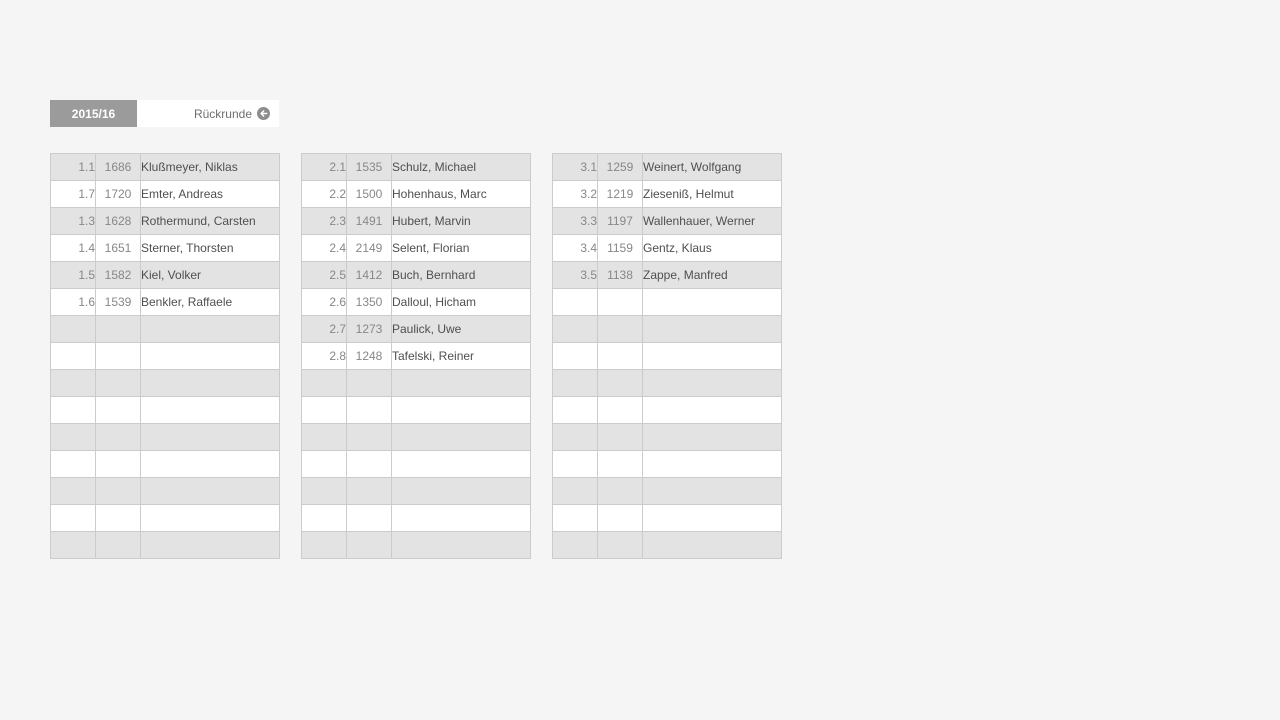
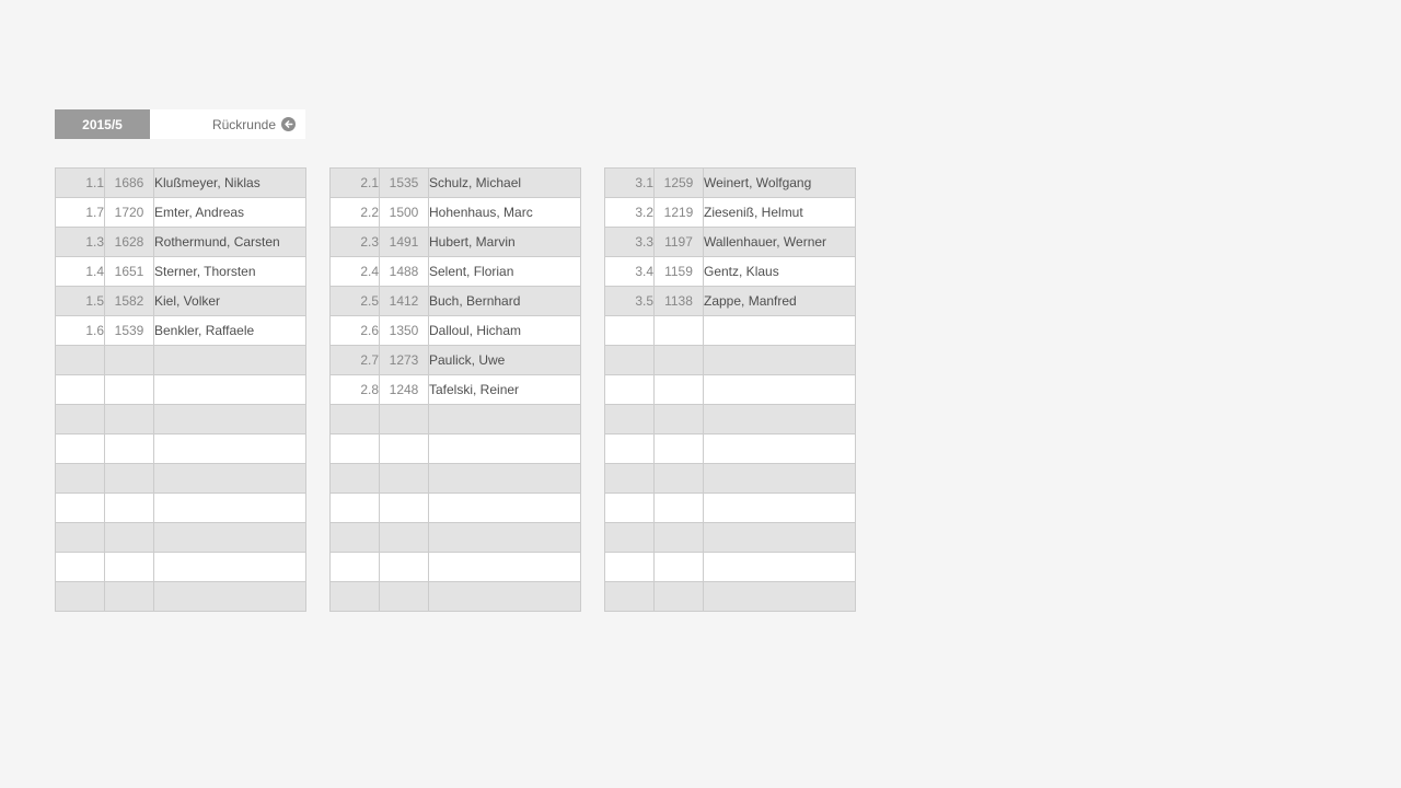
- 2015/16
+ 2015/5
  Rückrunde
  1.1	1686	Klußmeyer, Niklas
  1.7	1720	Emter, Andreas
  1.3	1628	Rothermund, Carsten
  1.4	1651	Sterner, Thorsten
  1.5	1582	Kiel, Volker
  1.6	1539	Benkler, Raffaele
  2.1	1535	Schulz, Michael
  2.2	1500	Hohenhaus, Marc
  2.3	1491	Hubert, Marvin
- 2.4	2149	Selent, Florian
+ 2.4	1488	Selent, Florian
  2.5	1412	Buch, Bernhard
  2.6	1350	Dalloul, Hicham
  2.7	1273	Paulick, Uwe
  2.8	1248	Tafelski, Reiner
  3.1	1259	Weinert, Wolfgang
  3.2	1219	Zieseniß, Helmut
  3.3	1197	Wallenhauer, Werner
  3.4	1159	Gentz, Klaus
  3.5	1138	Zappe, Manfred
